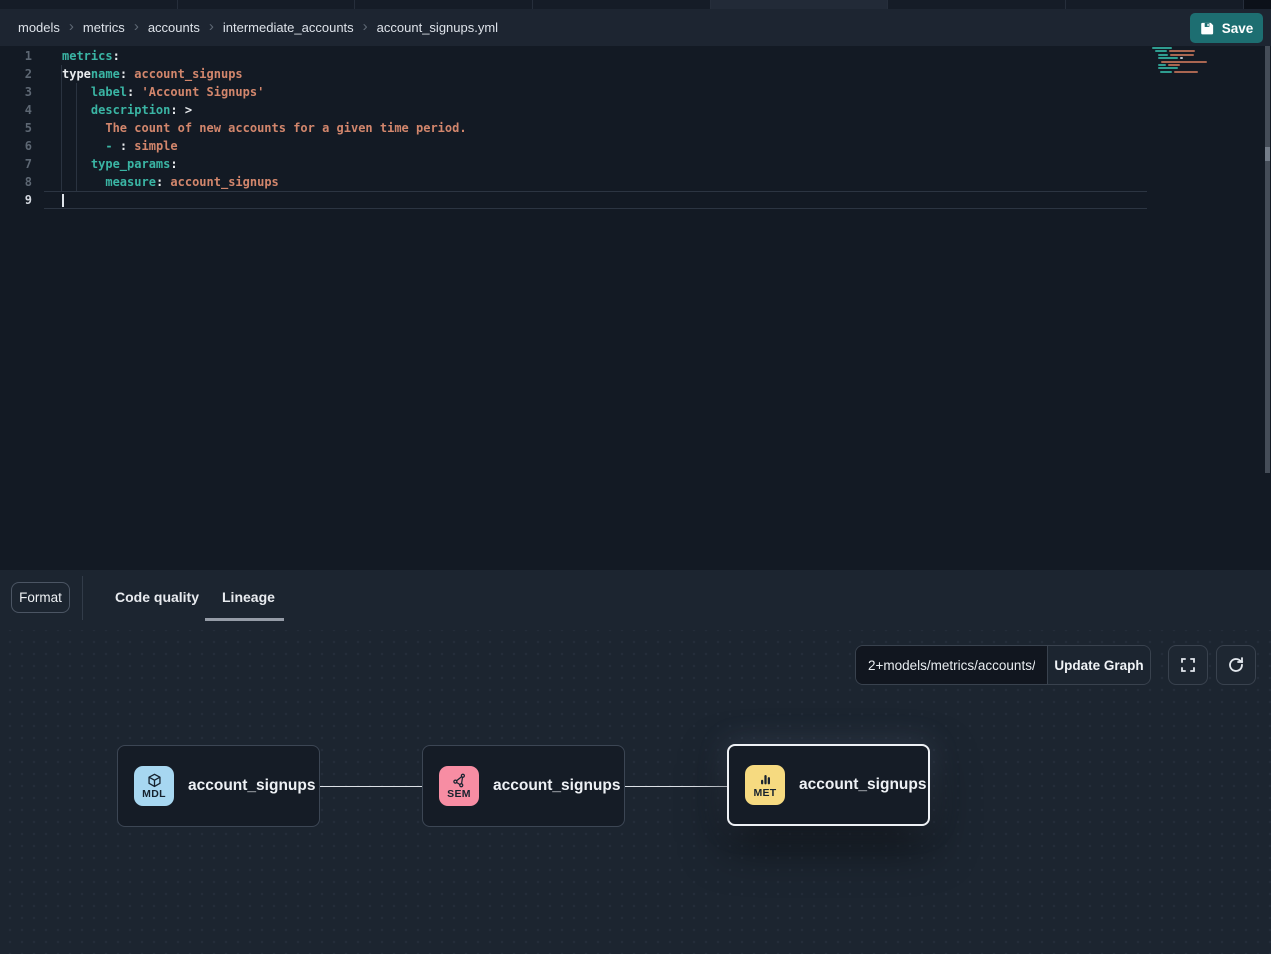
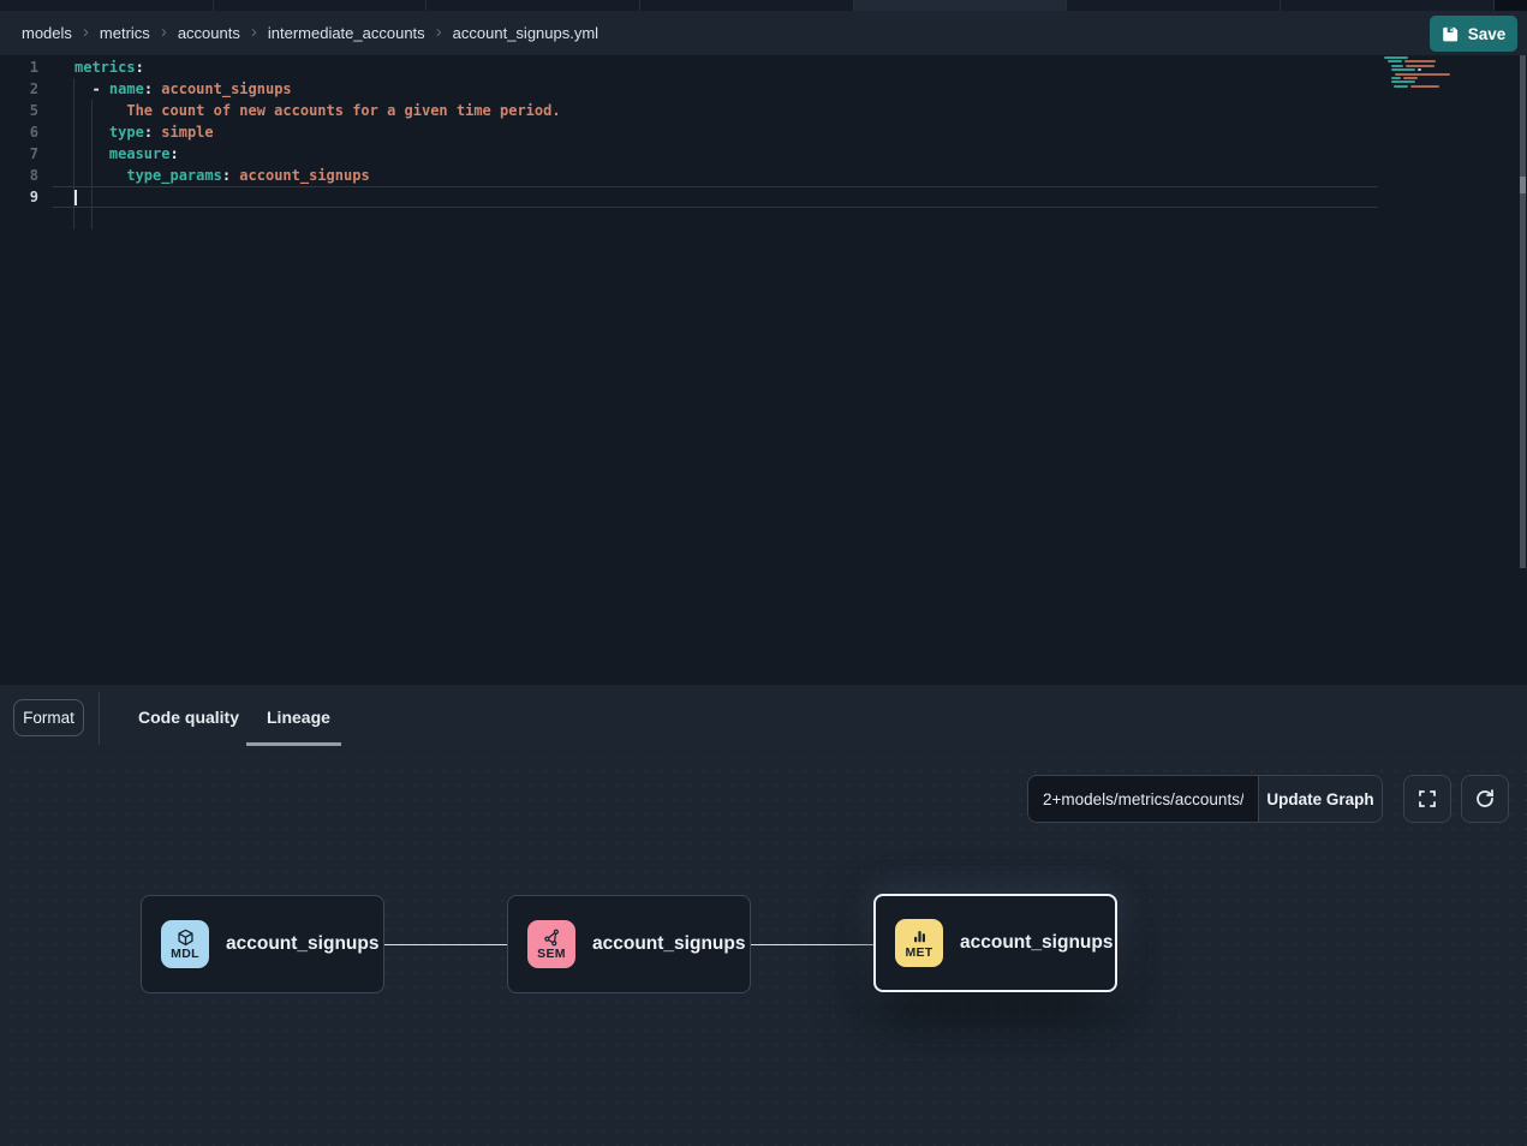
  models
  ›
  metrics
  ›
  accounts
  ›
  intermediate_accounts
  ›
  account_signups.yml
  Save
  1
  metrics:
  2
- typename: account_signups
+ - name: account_signups
- 3
- label: 'Account Signups'
- 4
- description: >
  5
  The count of new accounts for a given time period.
  6
- - : simple
+ type: simple
  7
- type_params:
+ measure:
  8
- measure: account_signups
+ type_params: account_signups
  9
  Format
  Code quality
  Lineage
  2+models/metrics/accounts/
  Update Graph
  MDL
  account_signups
  SEM
  account_signups
  MET
  account_signups
